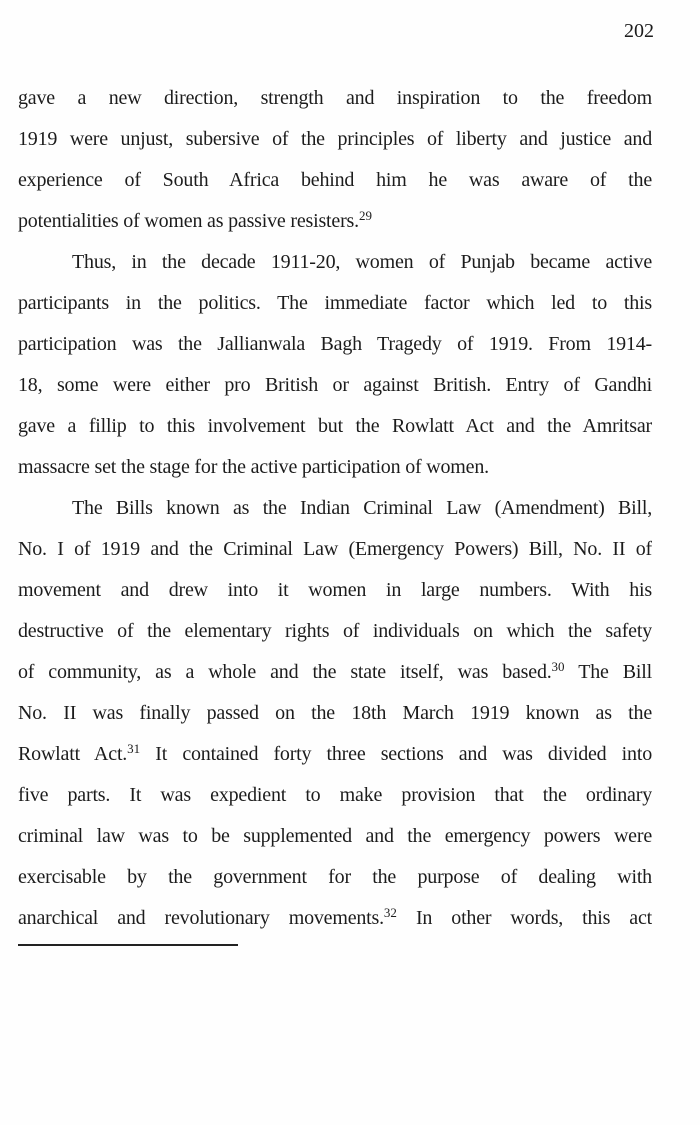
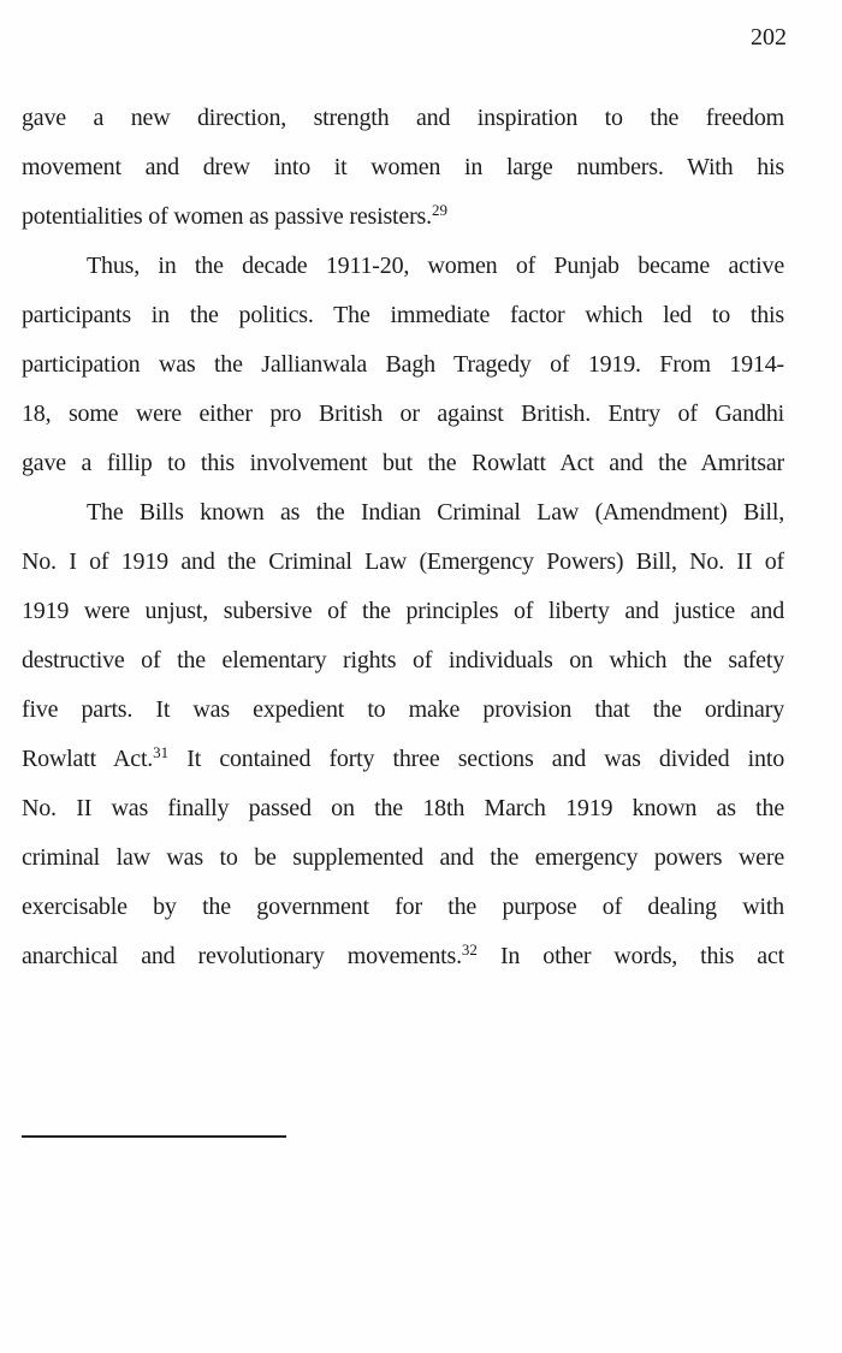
  202
  gave a new direction, strength and inspiration to the freedom
- 1919 were unjust, subersive of the principles of liberty and justice and
+ movement and drew into it women in large numbers. With his
- experience of South Africa behind him he was aware of the
  potentialities of women as passive resisters.29
  Thus, in the decade 1911-20, women of Punjab became active
  participants in the politics. The immediate factor which led to this
  participation was the Jallianwala Bagh Tragedy of 1919. From 1914-
  18, some were either pro British or against British. Entry of Gandhi
  gave a fillip to this involvement but the Rowlatt Act and the Amritsar
- massacre set the stage for the active participation of women.
  The Bills known as the Indian Criminal Law (Amendment) Bill,
  No. I of 1919 and the Criminal Law (Emergency Powers) Bill, No. II of
- movement and drew into it women in large numbers. With his
+ 1919 were unjust, subersive of the principles of liberty and justice and
  destructive of the elementary rights of individuals on which the safety
- of community, as a whole and the state itself, was based.30 The Bill
- No. II was finally passed on the 18th March 1919 known as the
+ five parts. It was expedient to make provision that the ordinary
  Rowlatt Act.31 It contained forty three sections and was divided into
- five parts. It was expedient to make provision that the ordinary
+ No. II was finally passed on the 18th March 1919 known as the
  criminal law was to be supplemented and the emergency powers were
  exercisable by the government for the purpose of dealing with
  anarchical and revolutionary movements.32 In other words, this act
